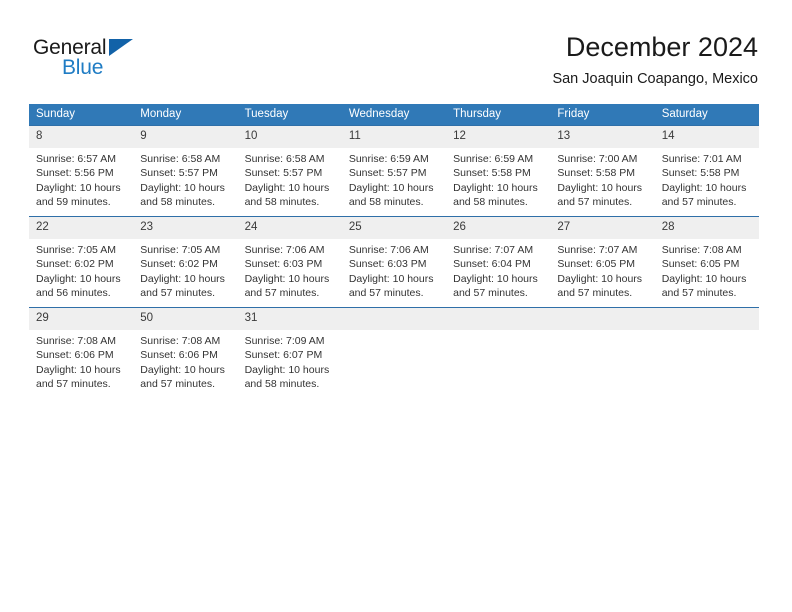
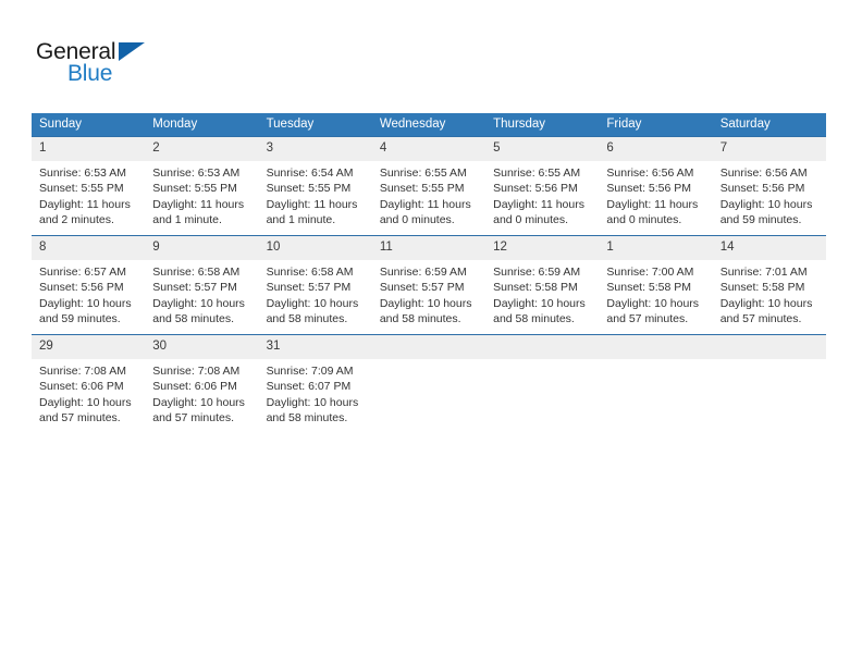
  General
  Blue
- December 2024
- San Joaquin Coapango, Mexico
  Sunday	Monday	Tuesday	Wednesday	Thursday	Friday	Saturday
+ 1Sunrise: 6:53 AMSunset: 5:55 PMDaylight: 11 hoursand 2 minutes.	2Sunrise: 6:53 AMSunset: 5:55 PMDaylight: 11 hoursand 1 minute.	3Sunrise: 6:54 AMSunset: 5:55 PMDaylight: 11 hoursand 1 minute.	4Sunrise: 6:55 AMSunset: 5:55 PMDaylight: 11 hoursand 0 minutes.	5Sunrise: 6:55 AMSunset: 5:56 PMDaylight: 11 hoursand 0 minutes.	6Sunrise: 6:56 AMSunset: 5:56 PMDaylight: 11 hoursand 0 minutes.	7Sunrise: 6:56 AMSunset: 5:56 PMDaylight: 10 hoursand 59 minutes.
- 8Sunrise: 6:57 AMSunset: 5:56 PMDaylight: 10 hoursand 59 minutes.	9Sunrise: 6:58 AMSunset: 5:57 PMDaylight: 10 hoursand 58 minutes.	10Sunrise: 6:58 AMSunset: 5:57 PMDaylight: 10 hoursand 58 minutes.	11Sunrise: 6:59 AMSunset: 5:57 PMDaylight: 10 hoursand 58 minutes.	12Sunrise: 6:59 AMSunset: 5:58 PMDaylight: 10 hoursand 58 minutes.	13Sunrise: 7:00 AMSunset: 5:58 PMDaylight: 10 hoursand 57 minutes.	14Sunrise: 7:01 AMSunset: 5:58 PMDaylight: 10 hoursand 57 minutes.
+ 8Sunrise: 6:57 AMSunset: 5:56 PMDaylight: 10 hoursand 59 minutes.	9Sunrise: 6:58 AMSunset: 5:57 PMDaylight: 10 hoursand 58 minutes.	10Sunrise: 6:58 AMSunset: 5:57 PMDaylight: 10 hoursand 58 minutes.	11Sunrise: 6:59 AMSunset: 5:57 PMDaylight: 10 hoursand 58 minutes.	12Sunrise: 6:59 AMSunset: 5:58 PMDaylight: 10 hoursand 58 minutes.	1Sunrise: 7:00 AMSunset: 5:58 PMDaylight: 10 hoursand 57 minutes.	14Sunrise: 7:01 AMSunset: 5:58 PMDaylight: 10 hoursand 57 minutes.
- 22Sunrise: 7:05 AMSunset: 6:02 PMDaylight: 10 hoursand 56 minutes.	23Sunrise: 7:05 AMSunset: 6:02 PMDaylight: 10 hoursand 57 minutes.	24Sunrise: 7:06 AMSunset: 6:03 PMDaylight: 10 hoursand 57 minutes.	25Sunrise: 7:06 AMSunset: 6:03 PMDaylight: 10 hoursand 57 minutes.	26Sunrise: 7:07 AMSunset: 6:04 PMDaylight: 10 hoursand 57 minutes.	27Sunrise: 7:07 AMSunset: 6:05 PMDaylight: 10 hoursand 57 minutes.	28Sunrise: 7:08 AMSunset: 6:05 PMDaylight: 10 hoursand 57 minutes.
- 29Sunrise: 7:08 AMSunset: 6:06 PMDaylight: 10 hoursand 57 minutes.	50Sunrise: 7:08 AMSunset: 6:06 PMDaylight: 10 hoursand 57 minutes.	31Sunrise: 7:09 AMSunset: 6:07 PMDaylight: 10 hoursand 58 minutes.
+ 29Sunrise: 7:08 AMSunset: 6:06 PMDaylight: 10 hoursand 57 minutes.	30Sunrise: 7:08 AMSunset: 6:06 PMDaylight: 10 hoursand 57 minutes.	31Sunrise: 7:09 AMSunset: 6:07 PMDaylight: 10 hoursand 58 minutes.
